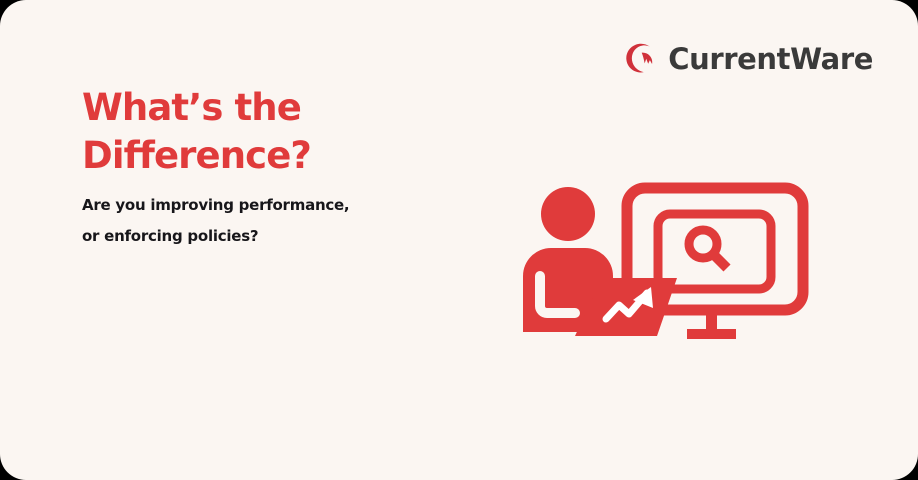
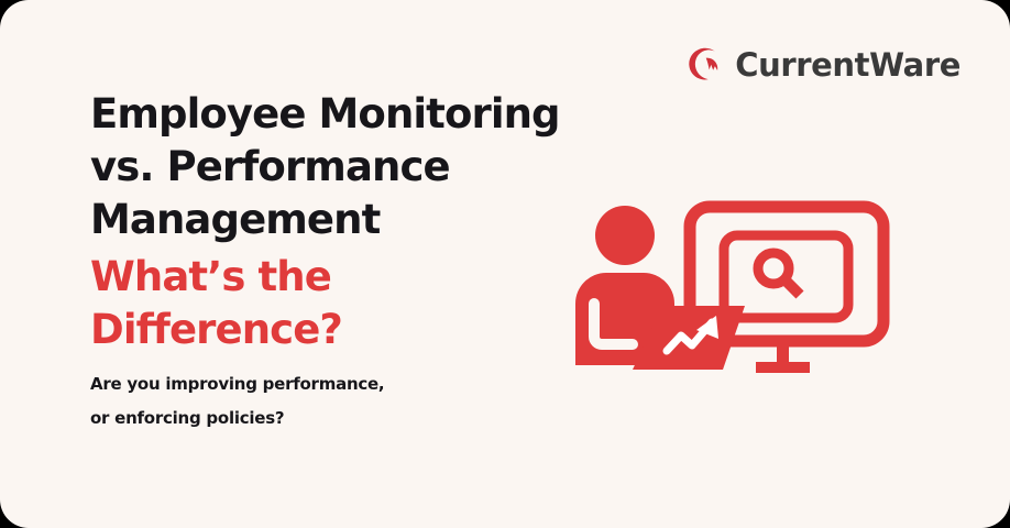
  CurrentWare
+ Employee Monitoring
+ vs. Performance
+ Management
  What’s the
  Difference?
  Are you improving performance,
  or enforcing policies?
